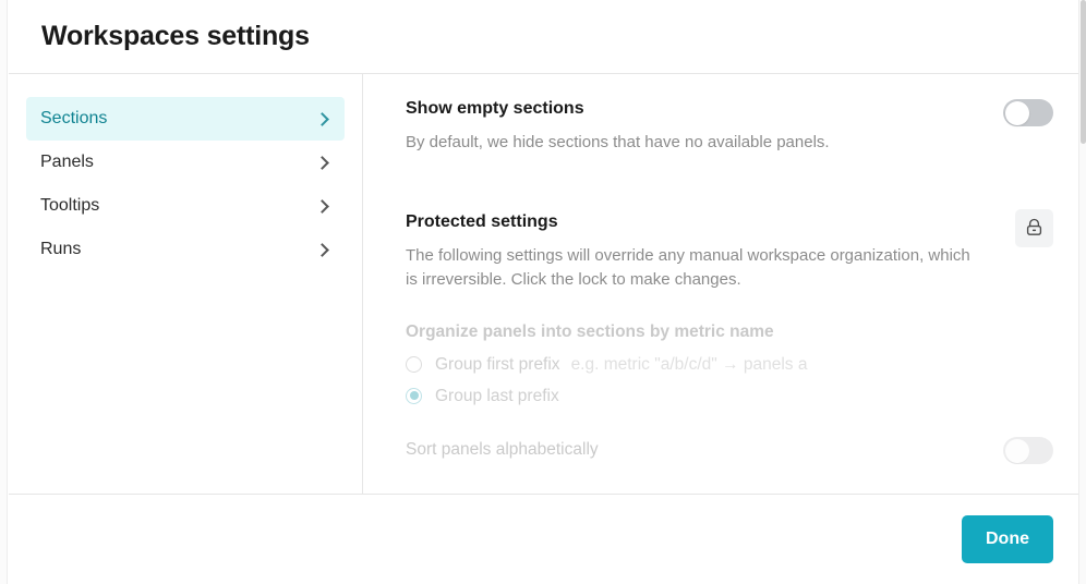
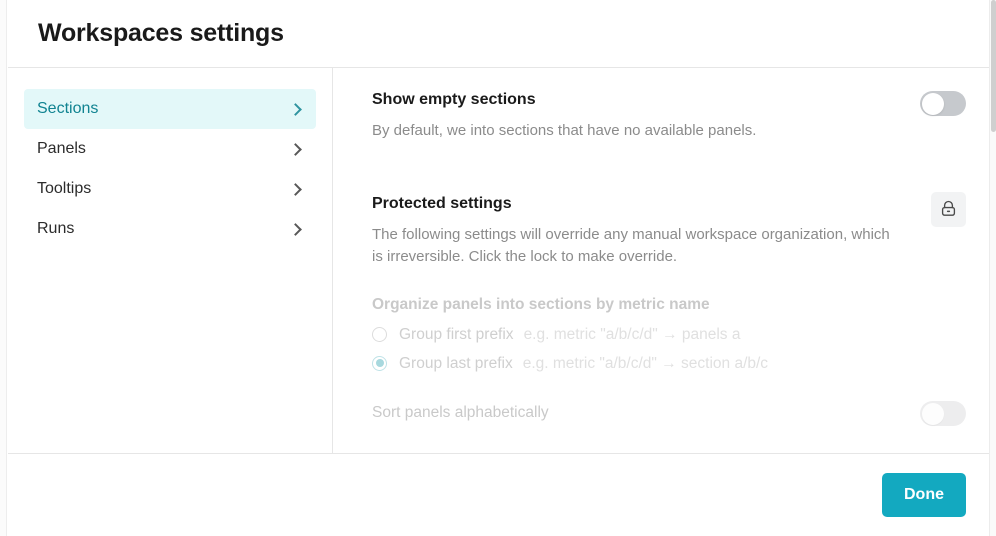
  Workspaces settings
  Sections
  Panels
  Tooltips
  Runs
  Show empty sections
- By default, we hide sections that have no available panels.
+ By default, we into sections that have no available panels.
  Protected settings
- The following settings will override any manual workspace organization, which is irreversible. Click the lock to make changes.
+ The following settings will override any manual workspace organization, which is irreversible. Click the lock to make override.
  Organize panels into sections by metric name
  Group first prefix
  e.g. metric "a/b/c/d" → panels a
  Group last prefix
+ e.g. metric "a/b/c/d" → section a/b/c
  Sort panels alphabetically
  Done
